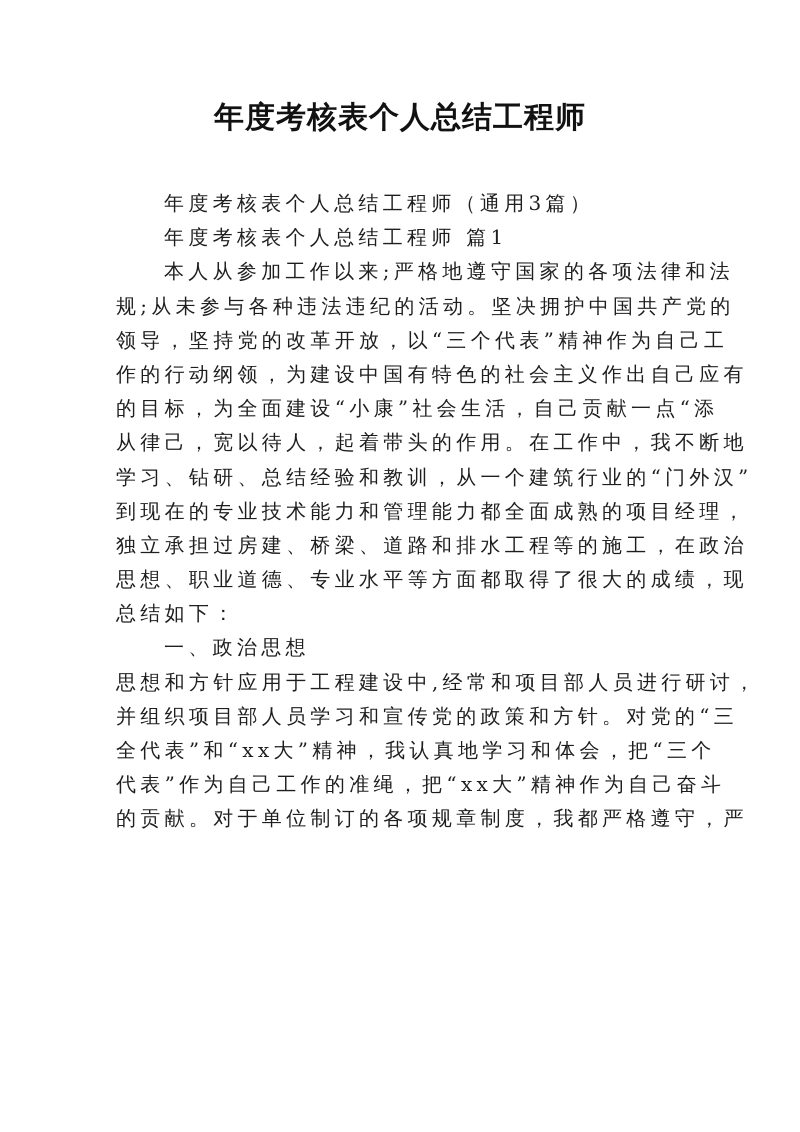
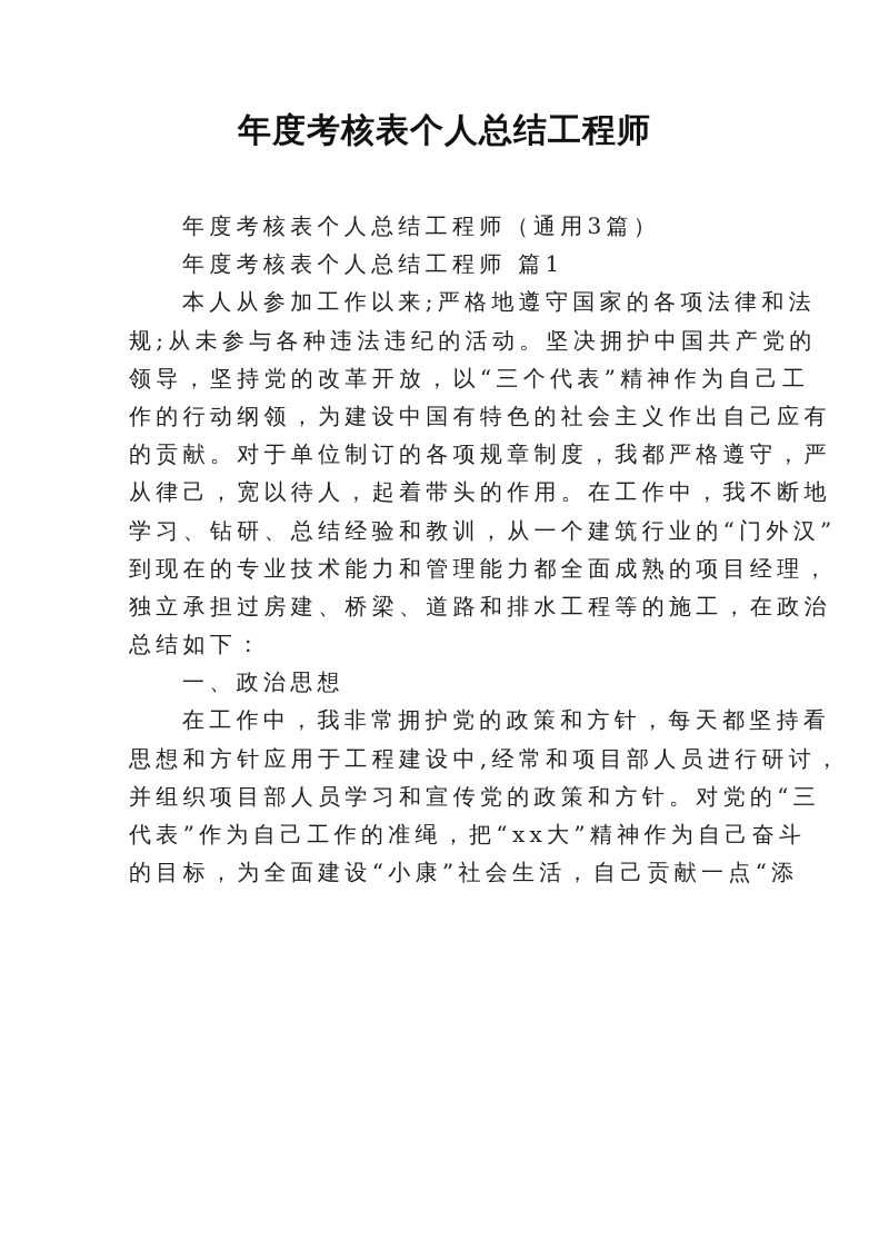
  年度考核表个人总结工程师
  年度考核表个人总结工程师（通用3篇）
  年度考核表个人总结工程师 篇1
  本人从参加工作以来;严格地遵守国家的各项法律和法
  规;从未参与各种违法违纪的活动。坚决拥护中国共产党的
  领导，坚持党的改革开放，以“三个代表”精神作为自己工
  作的行动纲领，为建设中国有特色的社会主义作出自己应有
- 的目标，为全面建设“小康”社会生活，自己贡献一点“添
+ 的贡献。对于单位制订的各项规章制度，我都严格遵守，严
  从律己，宽以待人，起着带头的作用。在工作中，我不断地
  学习、钻研、总结经验和教训，从一个建筑行业的“门外汉”
  到现在的专业技术能力和管理能力都全面成熟的项目经理，
  独立承担过房建、桥梁、道路和排水工程等的施工，在政治
- 思想、职业道德、专业水平等方面都取得了很大的成绩，现
  总结如下：
  一、政治思想
+ 在工作中，我非常拥护党的政策和方针，每天都坚持看
  思想和方针应用于工程建设中,经常和项目部人员进行研讨，
  并组织项目部人员学习和宣传党的政策和方针。对党的“三
- 全代表”和“xx大”精神，我认真地学习和体会，把“三个
  代表”作为自己工作的准绳，把“xx大”精神作为自己奋斗
- 的贡献。对于单位制订的各项规章制度，我都严格遵守，严
+ 的目标，为全面建设“小康”社会生活，自己贡献一点“添
